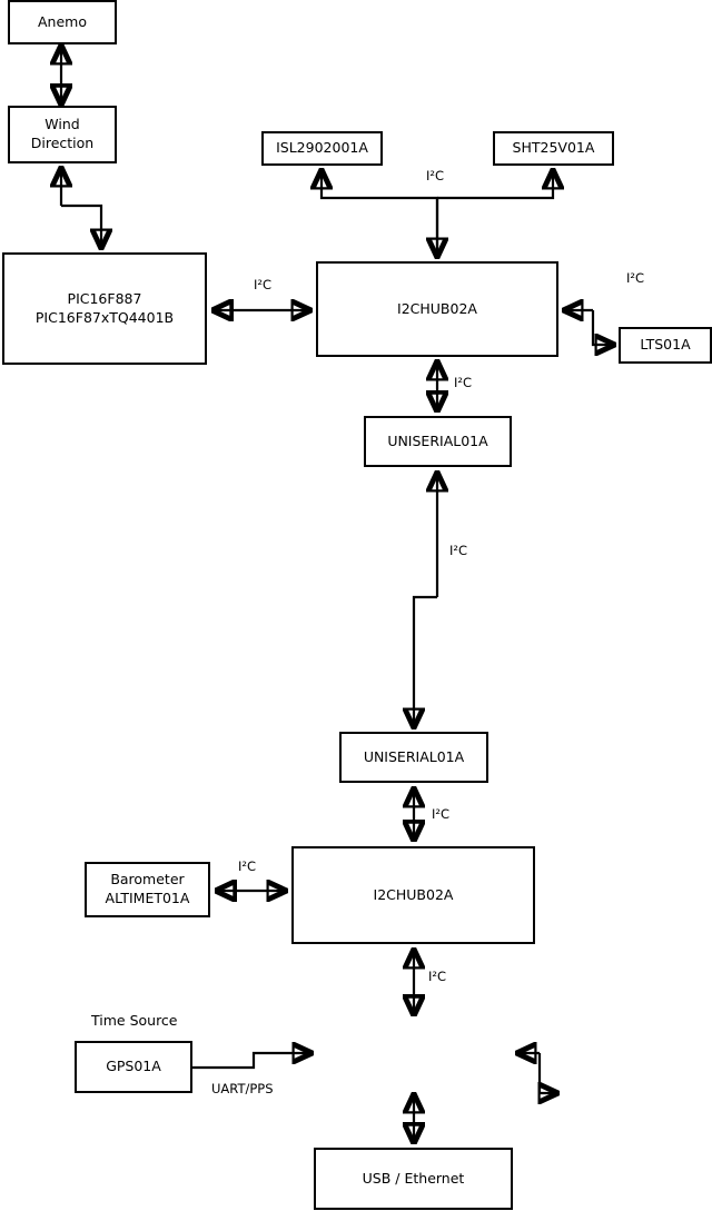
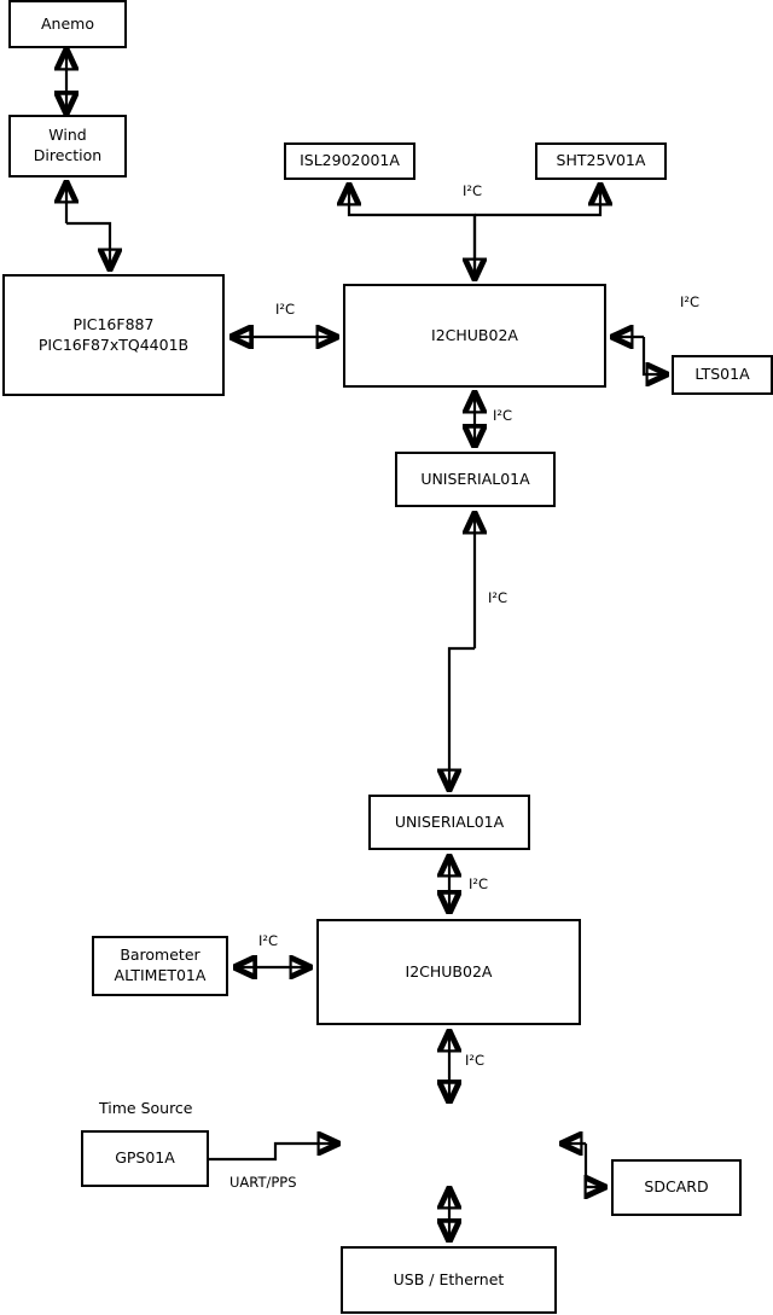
  Anemo
  Wind
  Direction
  PIC16F887
  PIC16F87xTQ4401B
  ISL2902001A
  SHT25V01A
  I2CHUB02A
  LTS01A
  UNISERIAL01A
  UNISERIAL01A
  I2CHUB02A
  Barometer
  ALTIMET01A
  GPS01A
+ SDCARD
  USB / Ethernet
  I²C
  I²C
  I²C
  I²C
  I²C
  I²C
  I²C
  I²C
  UART/PPS
  Time Source
